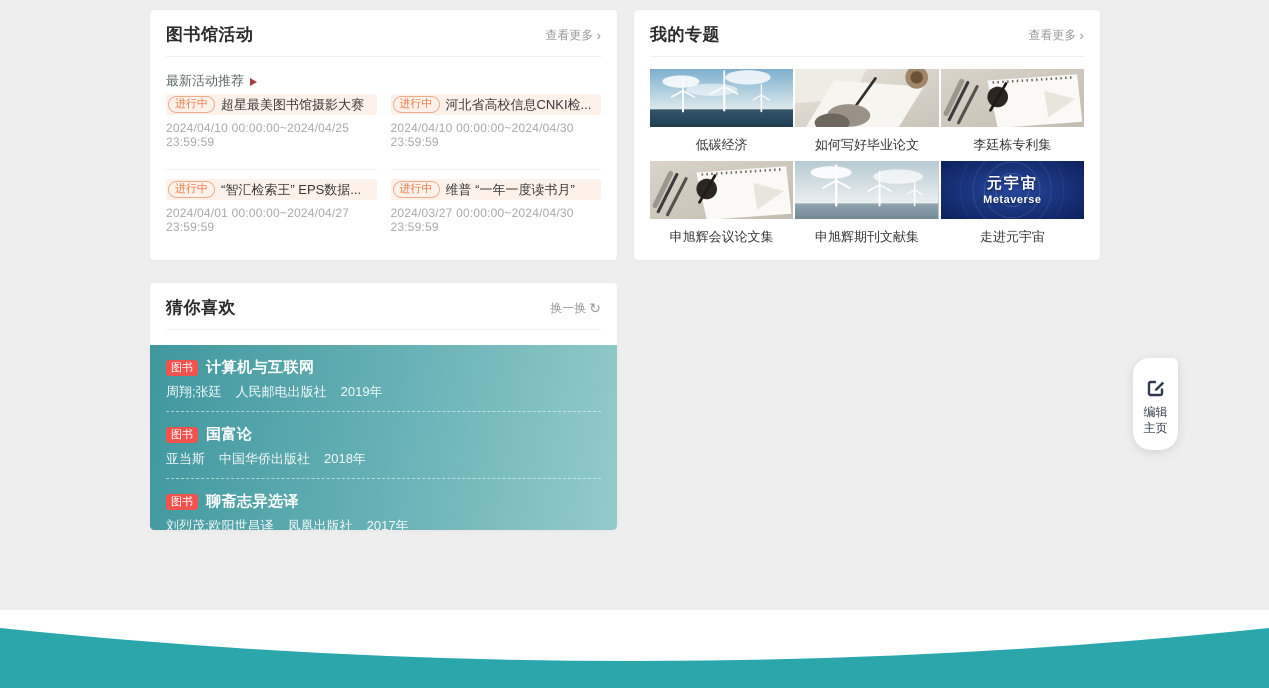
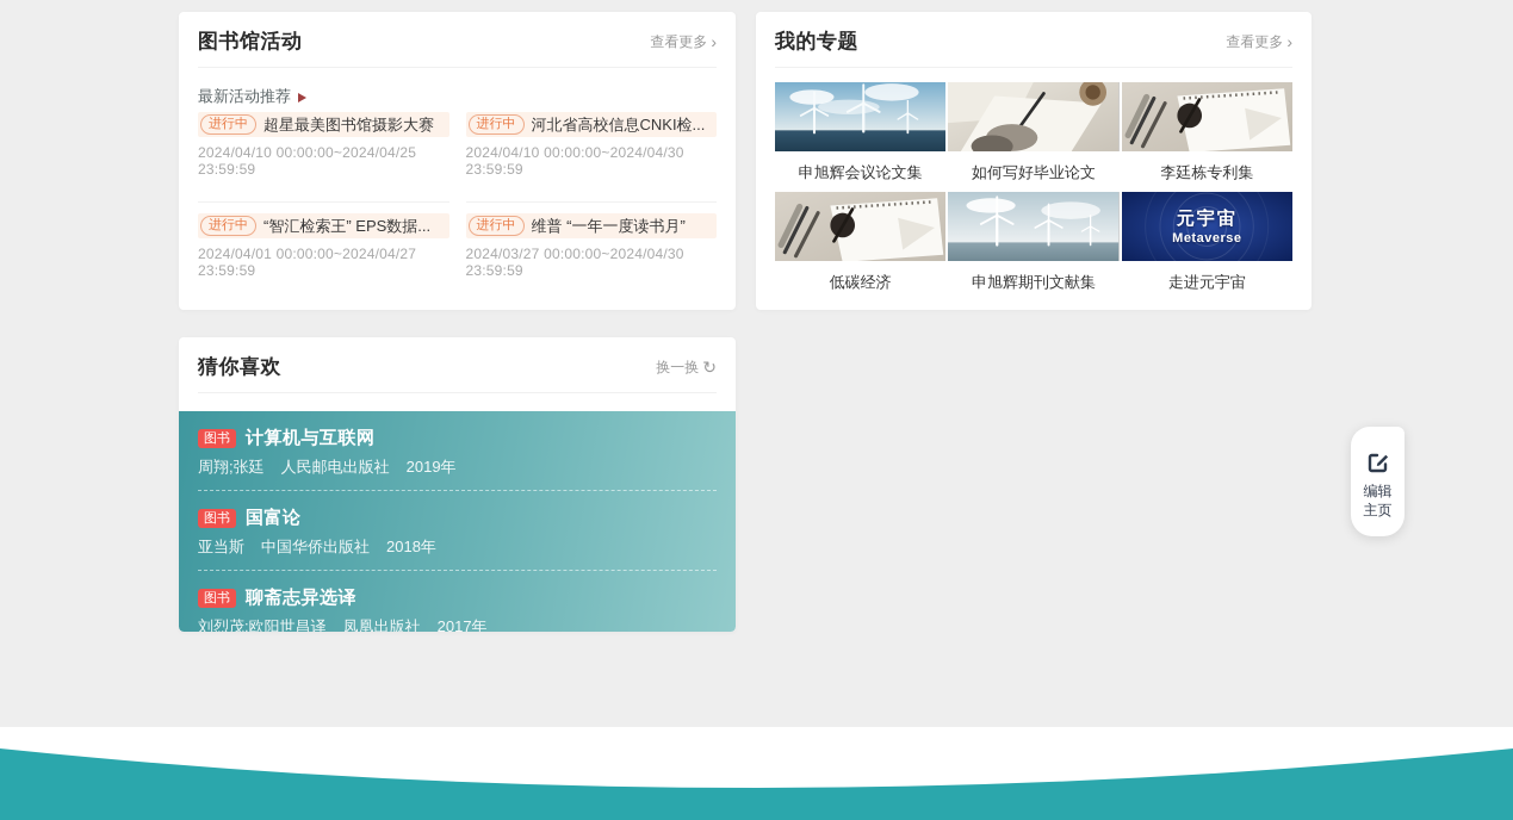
  图书馆活动
  查看更多
  ›
  最新活动推荐
  进行中
  超星最美图书馆摄影大赛
  2024/04/10 00:00:00~2024/04/25 23:59:59
  进行中
  河北省高校信息CNKI检...
  2024/04/10 00:00:00~2024/04/30 23:59:59
  进行中
  “智汇检索王” EPS数据...
  2024/04/01 00:00:00~2024/04/27 23:59:59
  进行中
  维普 “一年一度读书月”
  2024/03/27 00:00:00~2024/04/30 23:59:59
  我的专题
  查看更多
  ›
- 低碳经济
+ 申旭辉会议论文集
  如何写好毕业论文
  李廷栋专利集
- 申旭辉会议论文集
+ 低碳经济
  申旭辉期刊文献集
  元宇宙
  Metaverse
  走进元宇宙
  猜你喜欢
  换一换
  ↻
  图书
  计算机与互联网
  周翔;张廷 人民邮电出版社 2019年
  图书
  国富论
  亚当斯 中国华侨出版社 2018年
  图书
  聊斋志异选译
  刘烈茂;欧阳世昌译 凤凰出版社 2017年
  编辑
  主页
